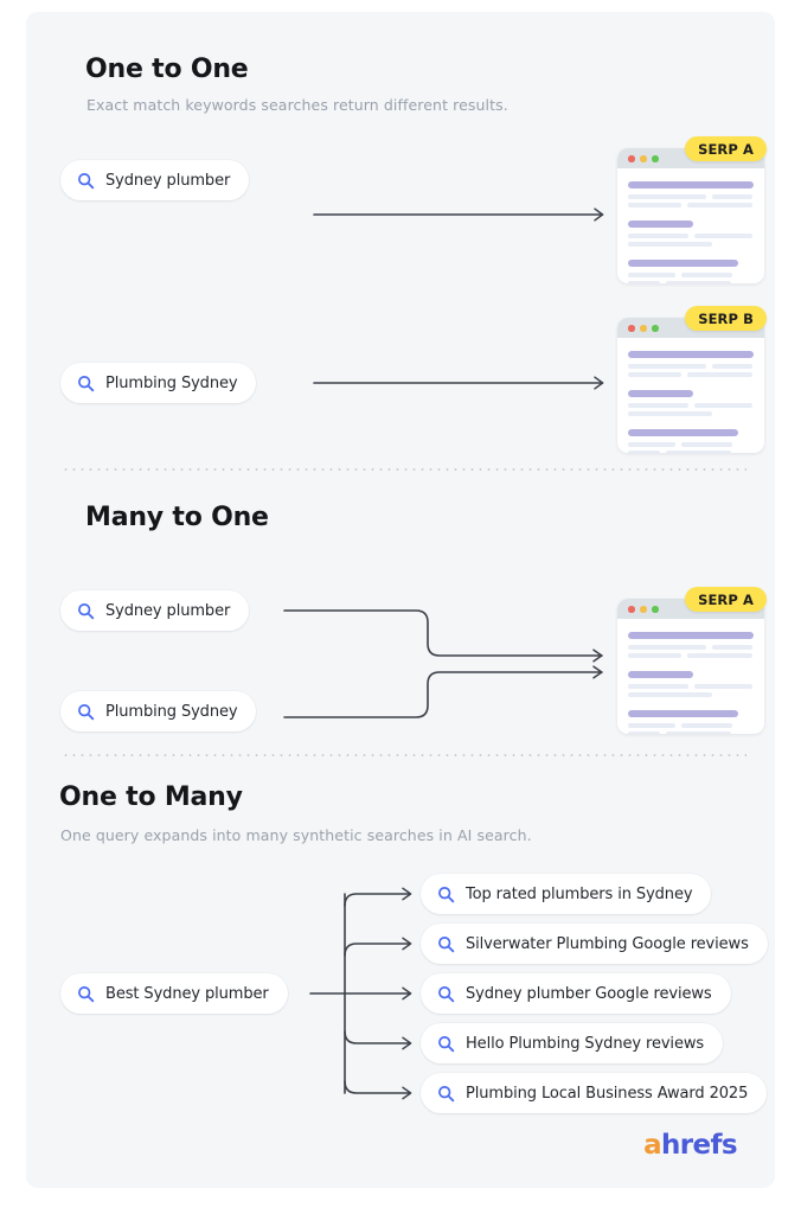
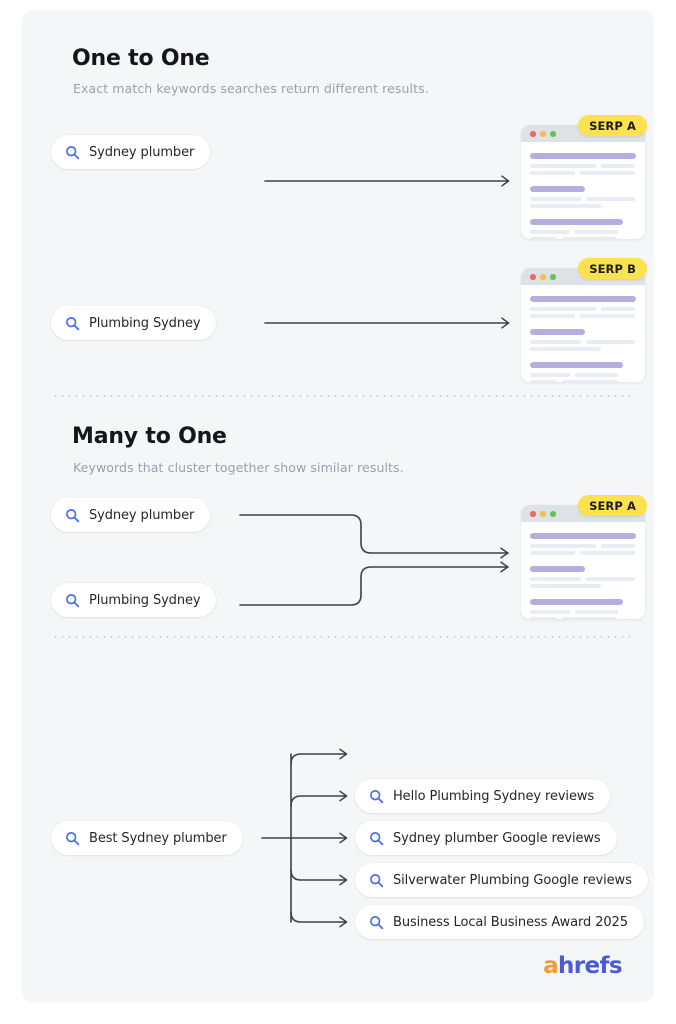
  One to One
  Exact match keywords searches return different results.
  Sydney plumber
  SERP A
  Plumbing Sydney
  SERP B
  Many to One
+ Keywords that cluster together show similar results.
  Sydney plumber
  Plumbing Sydney
  SERP A
- One to Many
- One query expands into many synthetic searches in AI search.
  Best Sydney plumber
- Top rated plumbers in Sydney
- Silverwater Plumbing Google reviews
+ Hello Plumbing Sydney reviews
  Sydney plumber Google reviews
- Hello Plumbing Sydney reviews
+ Silverwater Plumbing Google reviews
- Plumbing Local Business Award 2025
+ Business Local Business Award 2025
  ahrefs
